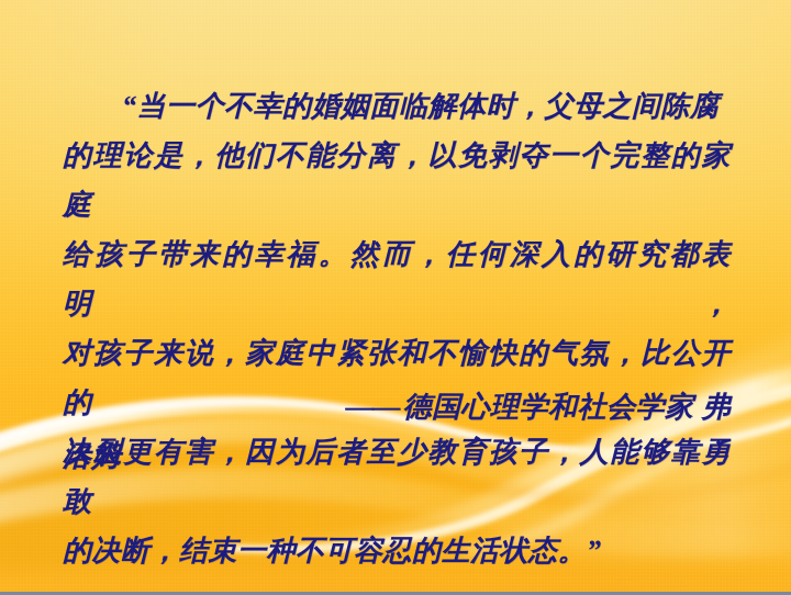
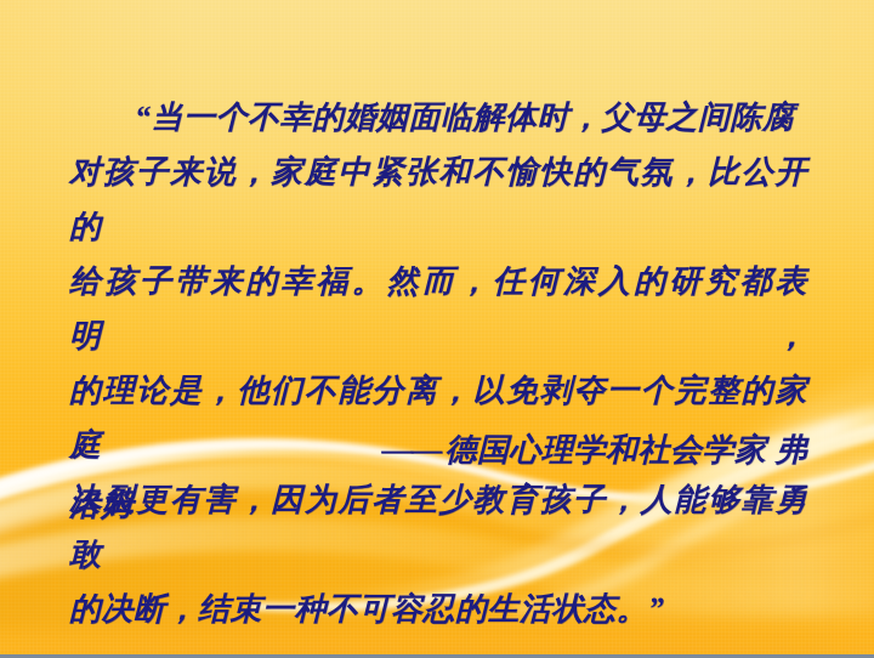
  “当一个不幸的婚姻面临解体时，父母之间陈腐
- 的理论是，他们不能分离，以免剥夺一个完整的家庭
+ 对孩子来说，家庭中紧张和不愉快的气氛，比公开的
  给孩子带来的幸福。然而，任何深入的研究都表明，
- 对孩子来说，家庭中紧张和不愉快的气氛，比公开的
+ 的理论是，他们不能分离，以免剥夺一个完整的家庭
  决裂更有害，因为后者至少教育孩子，人能够靠勇敢
  的决断，结束一种不可容忍的生活状态。”
  —— 德国心理学和社会学家 弗
  洛姆
